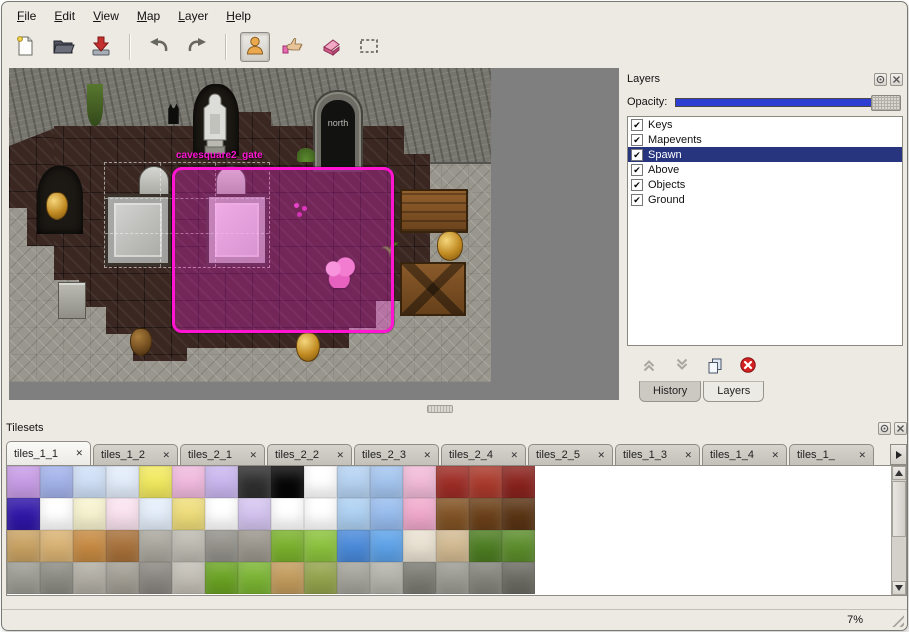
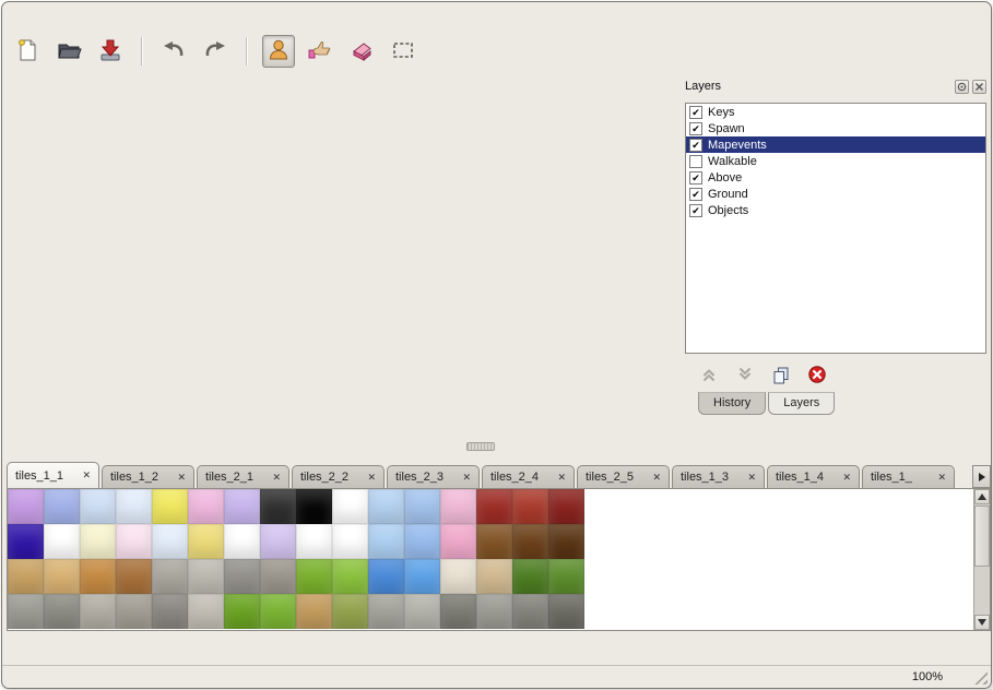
- File
- Edit
- View
- Map
- Layer
- Help
- north
- cavesquare2_gate
  Layers
- Opacity:
  ✔
  Keys
  ✔
- Mapevents
+ Spawn
  ✔
- Spawn
+ Mapevents
+ Walkable
  ✔
  Above
  ✔
- Objects
+ Ground
  ✔
- Ground
+ Objects
  History
  Layers
- Tilesets
  tiles_1_1
  ✕
  tiles_1_2
  ✕
  tiles_2_1
  ✕
  tiles_2_2
  ✕
  tiles_2_3
  ✕
  tiles_2_4
  ✕
  tiles_2_5
  ✕
  tiles_1_3
  ✕
  tiles_1_4
  ✕
  tiles_1_
  ✕
- 7%
+ 100%
